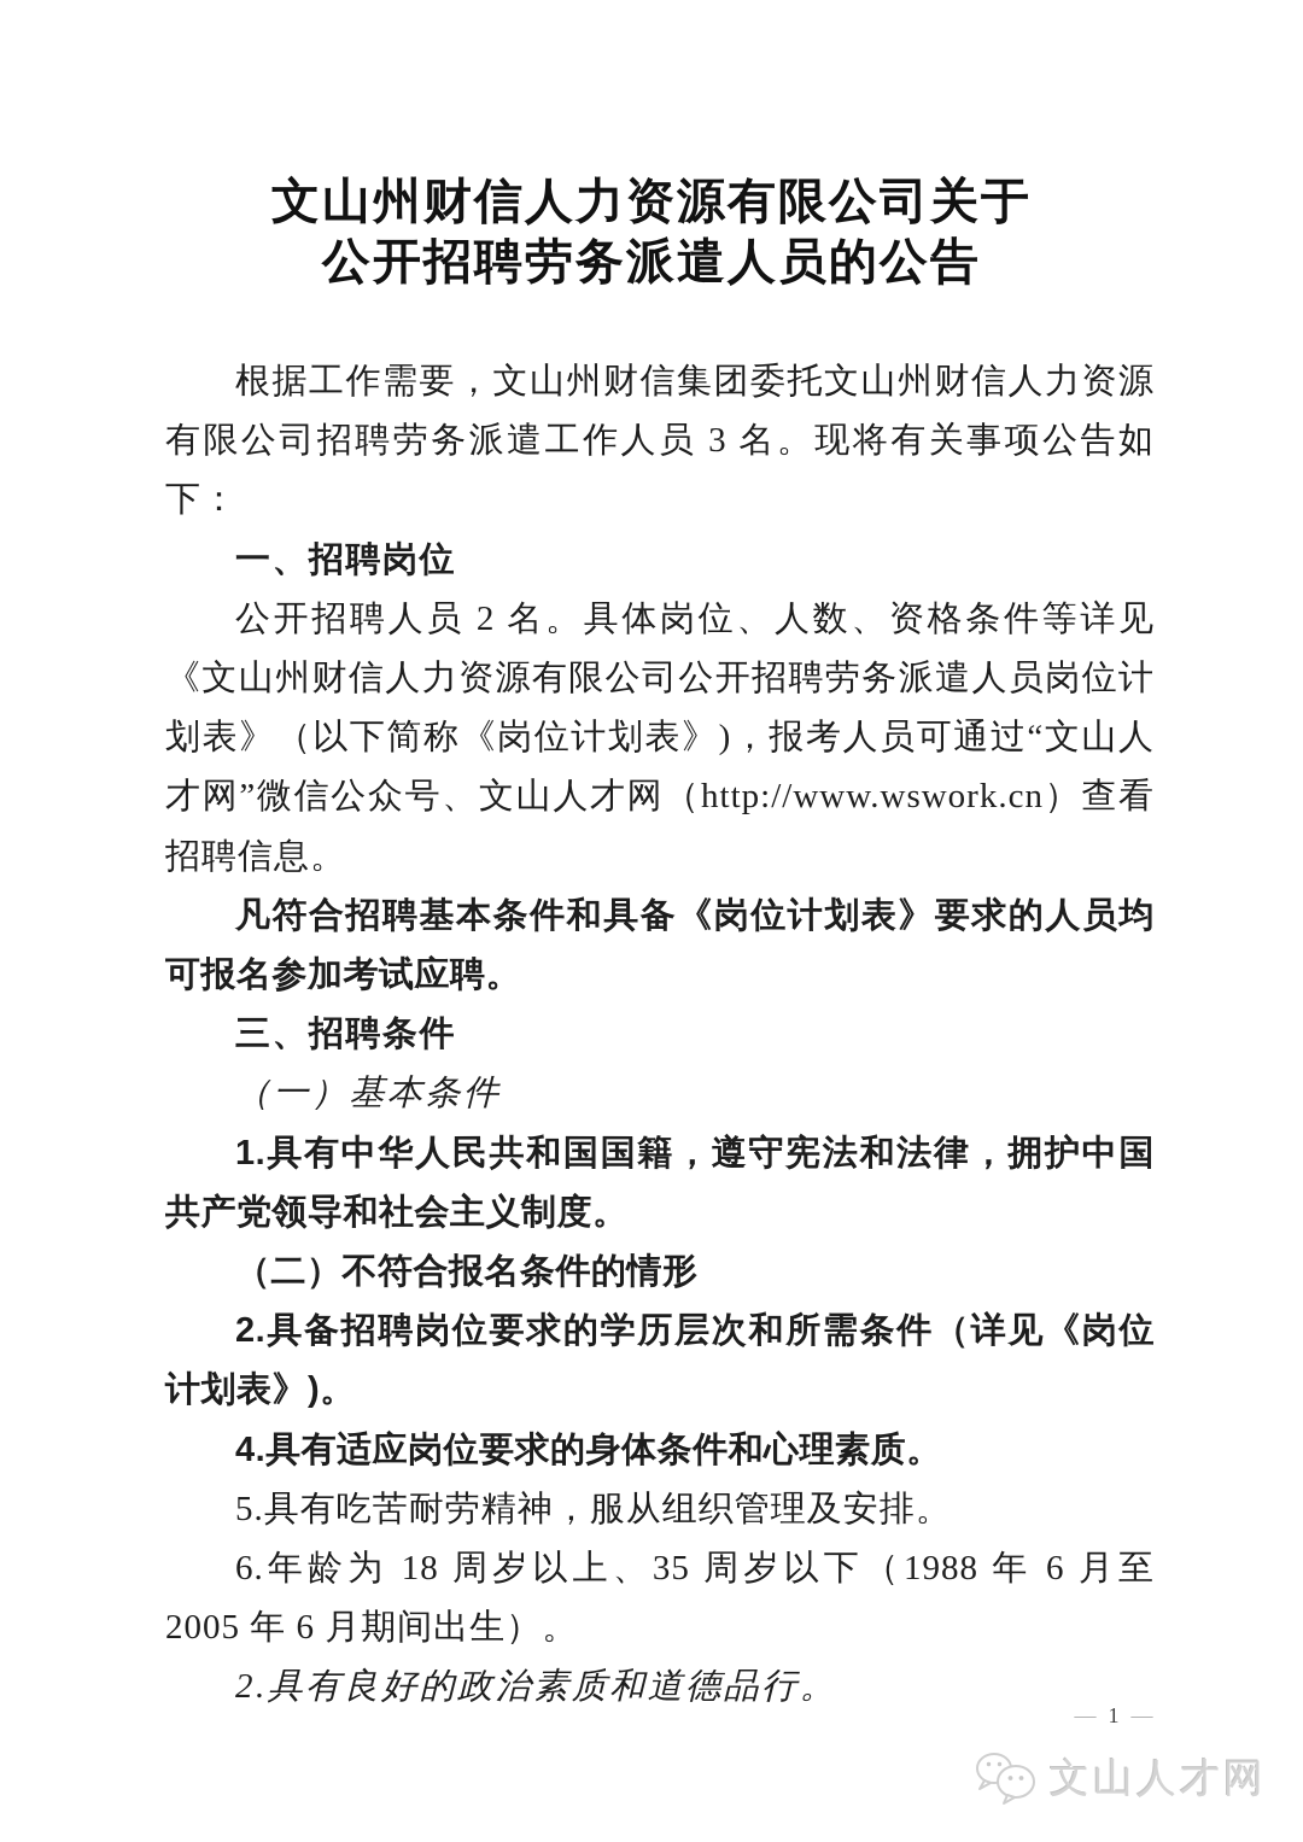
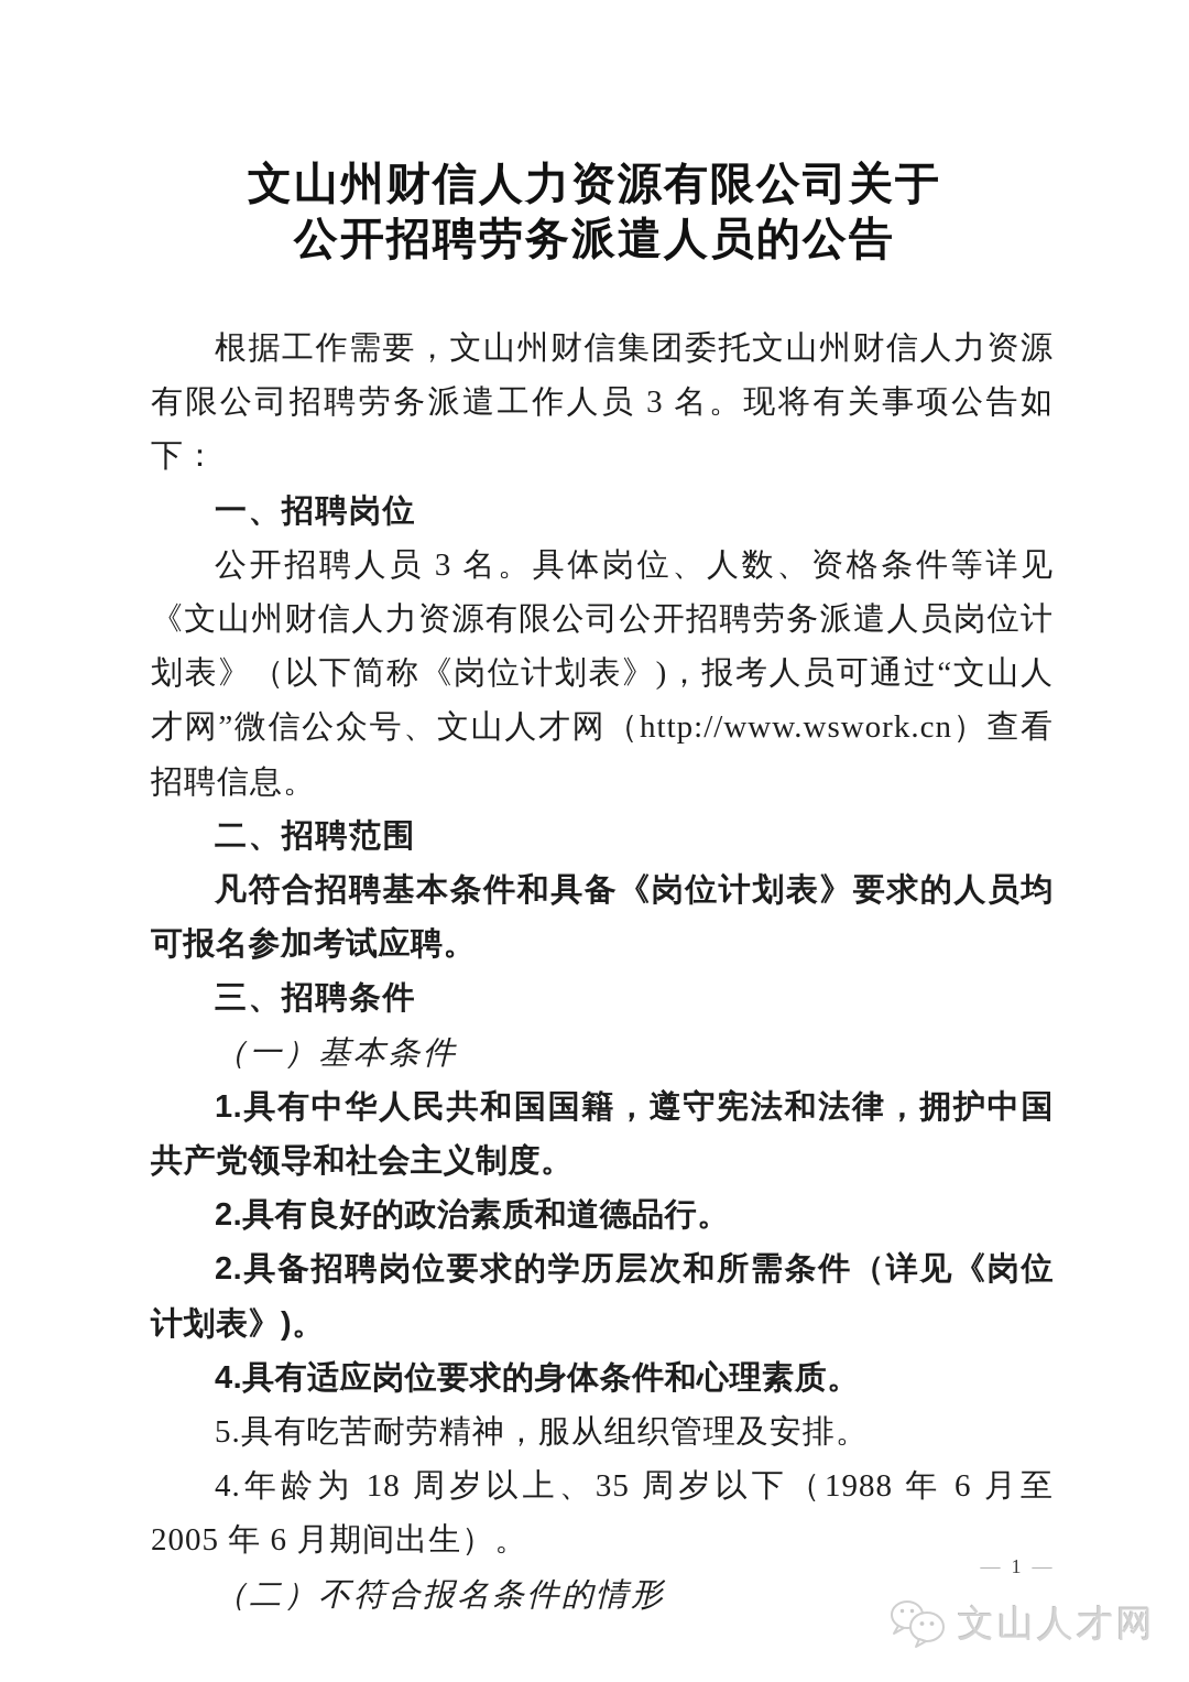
  文山州财信人力资源有限公司关于
  公开招聘劳务派遣人员的公告
  根据工作需要，文山州财信集团委托文山州财信人力资源有限公司招聘劳务派遣工作人员 3 名。现将有关事项公告如下：
  一、招聘岗位
- 公开招聘人员 2 名。具体岗位、人数、资格条件等详见《文山州财信人力资源有限公司公开招聘劳务派遣人员岗位计划表》（以下简称《岗位计划表》)，报考人员可通过“文山人才网”微信公众号、文山人才网（http://www.wswork.cn）查看招聘信息。
+ 公开招聘人员 3 名。具体岗位、人数、资格条件等详见《文山州财信人力资源有限公司公开招聘劳务派遣人员岗位计划表》（以下简称《岗位计划表》)，报考人员可通过“文山人才网”微信公众号、文山人才网（http://www.wswork.cn）查看招聘信息。
+ 二、招聘范围
  凡符合招聘基本条件和具备《岗位计划表》要求的人员均可报名参加考试应聘。
  三、招聘条件
  （一）基本条件
  1.具有中华人民共和国国籍，遵守宪法和法律，拥护中国共产党领导和社会主义制度。
- （二）不符合报名条件的情形
+ 2.具有良好的政治素质和道德品行。
  2.具备招聘岗位要求的学历层次和所需条件（详见《岗位计划表》)。
  4.具有适应岗位要求的身体条件和心理素质。
  5.具有吃苦耐劳精神，服从组织管理及安排。
- 6.年龄为 18 周岁以上、35 周岁以下（1988 年 6 月至 2005 年 6 月期间出生）。
+ 4.年龄为 18 周岁以上、35 周岁以下（1988 年 6 月至 2005 年 6 月期间出生）。
- 2.具有良好的政治素质和道德品行。
+ （二）不符合报名条件的情形
  — 1 —
  文山人才网
